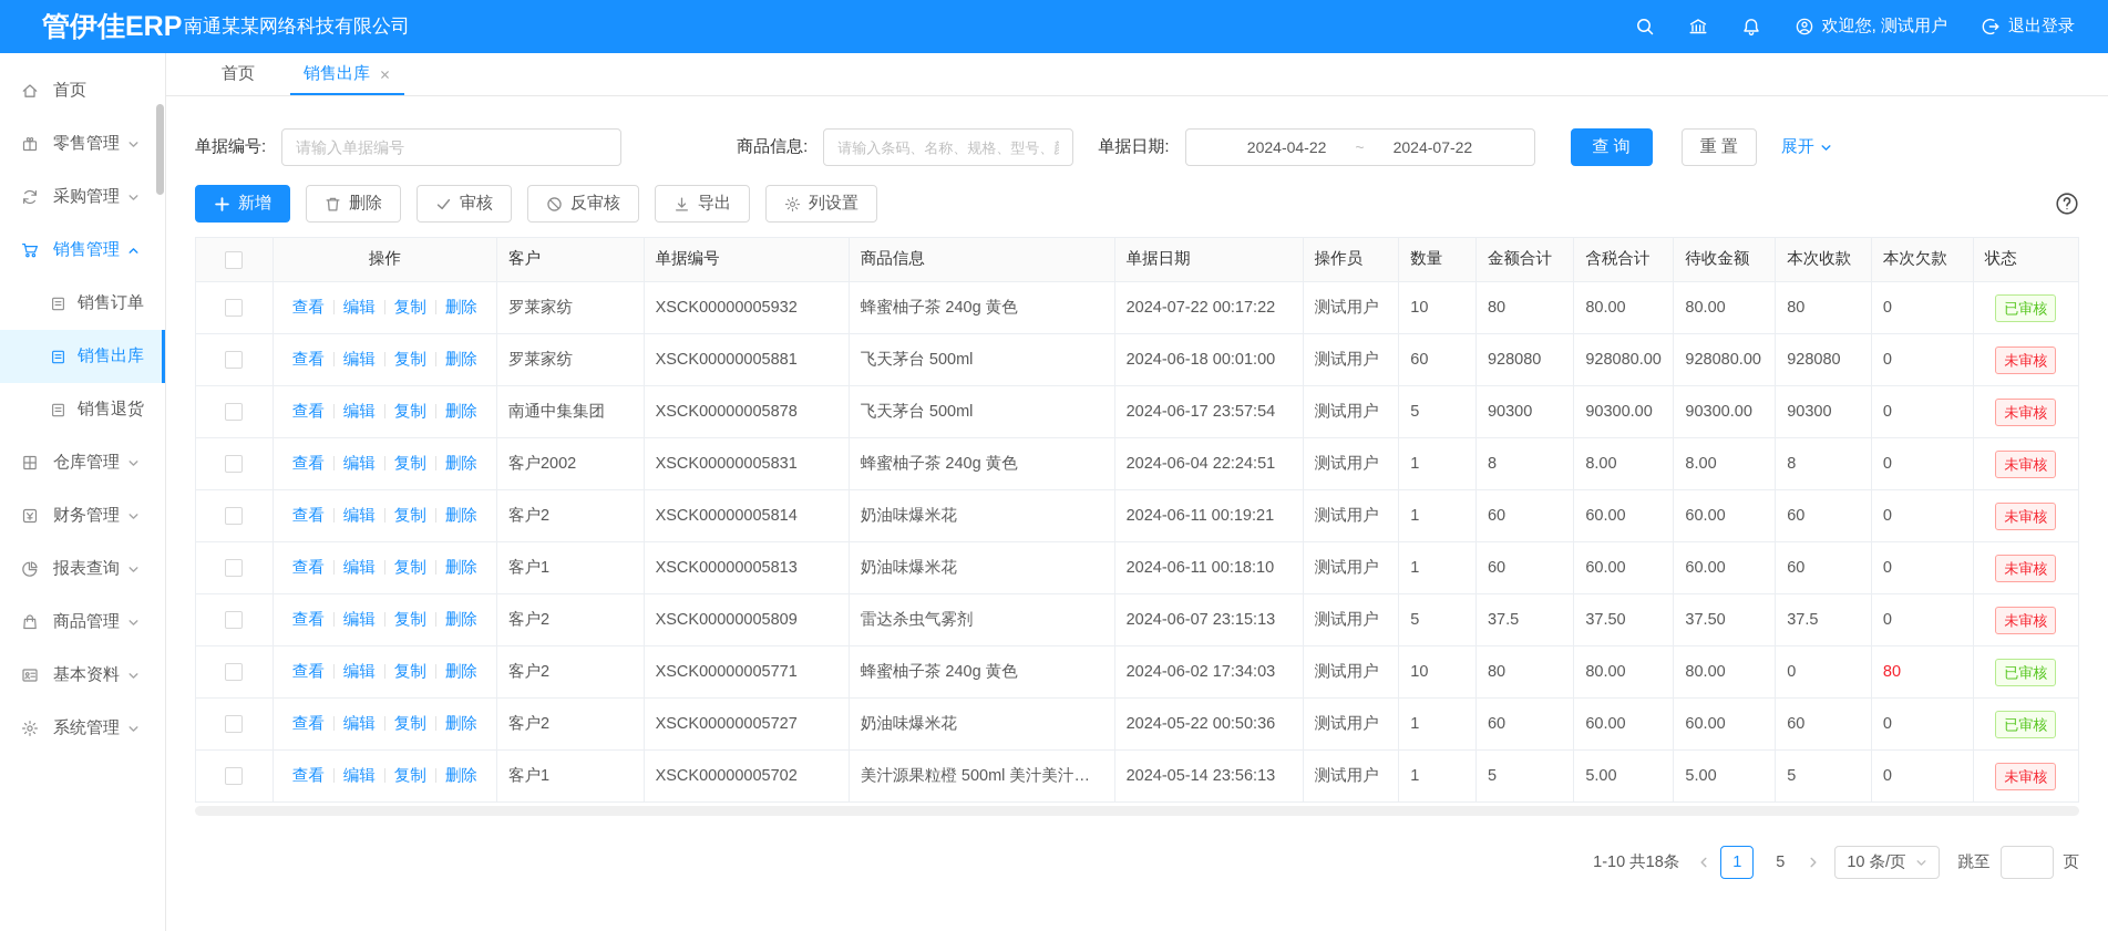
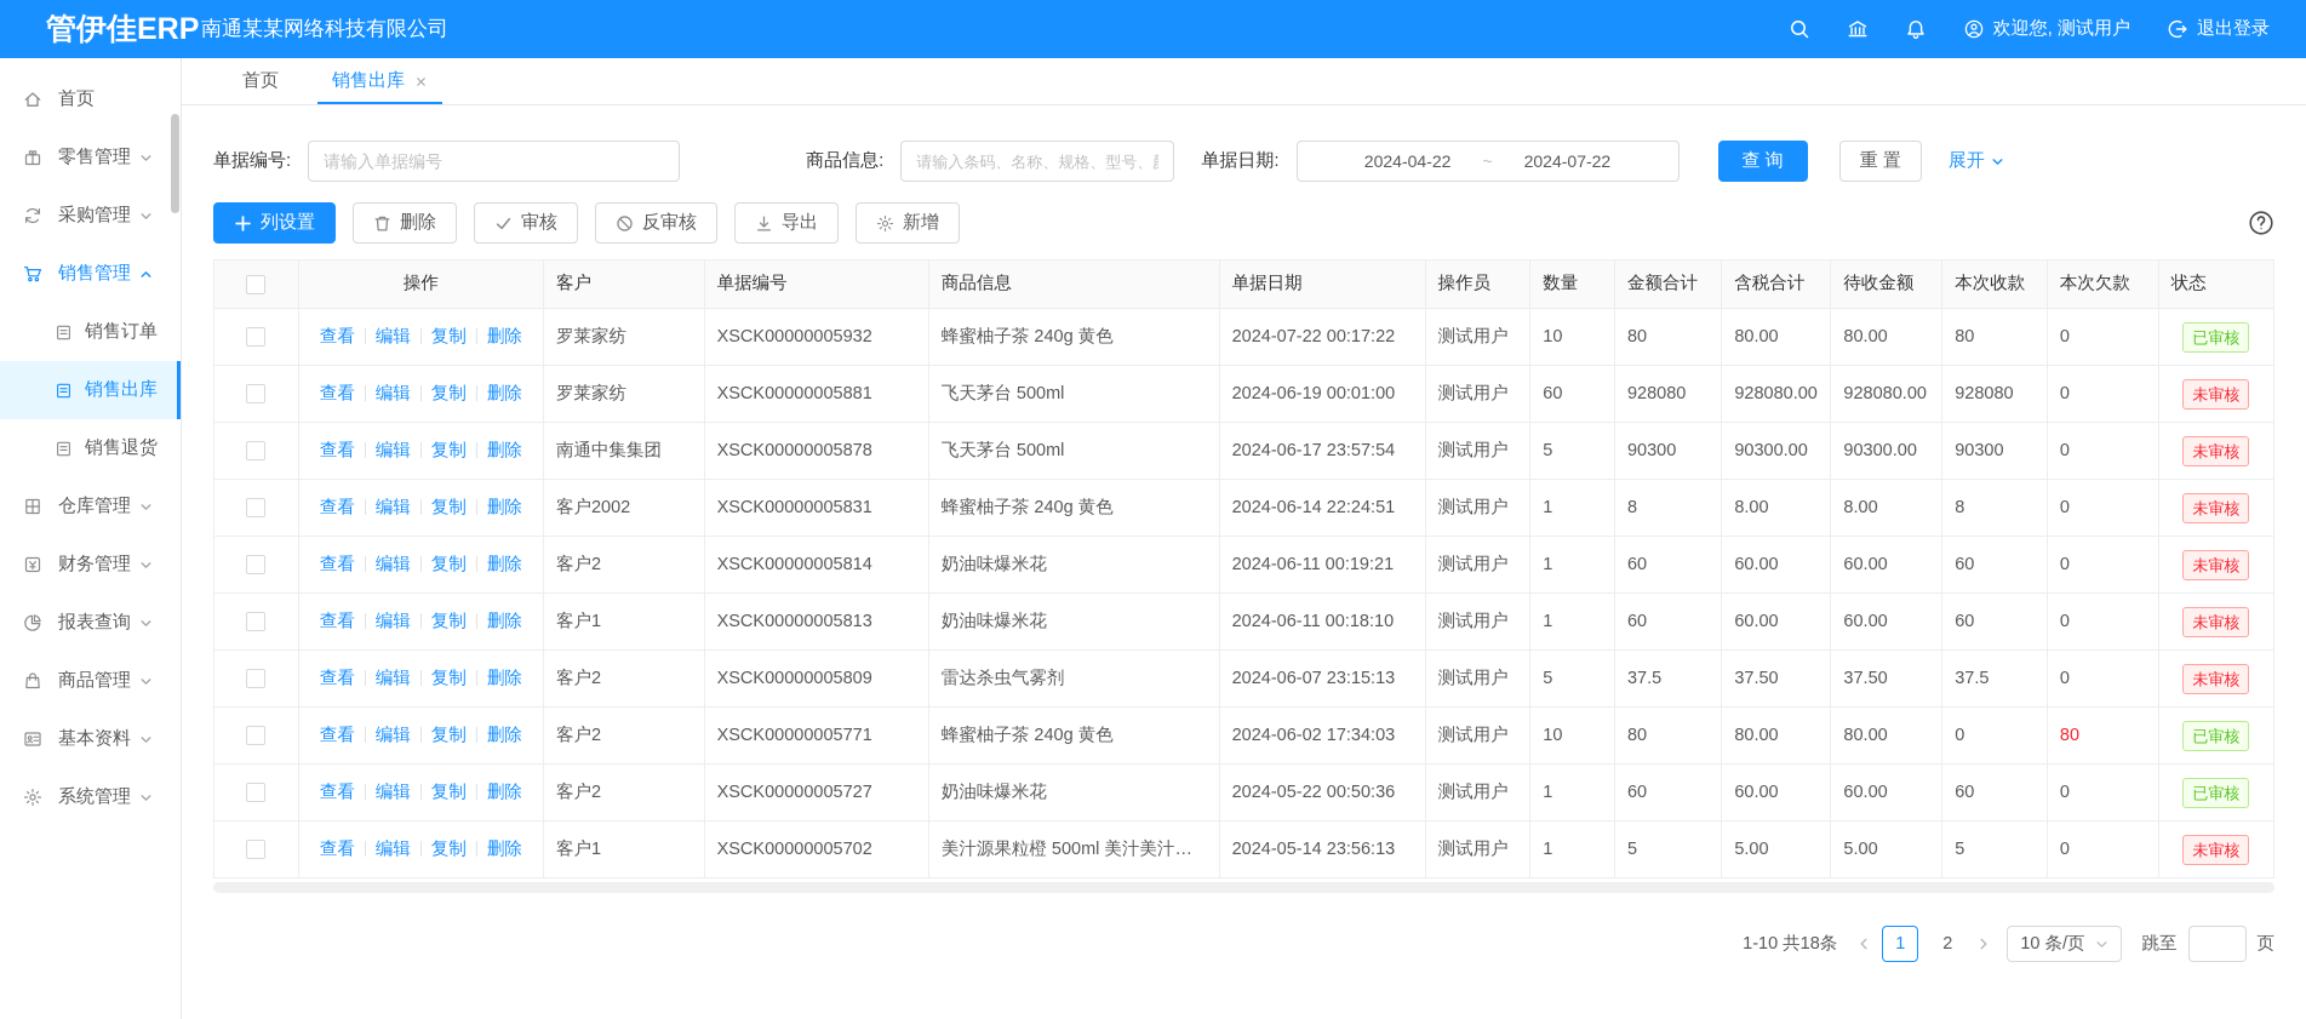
  管伊佳ERP
  南通某某网络科技有限公司
  欢迎您, 测试用户
  退出登录
  首页
  零售管理
  采购管理
  销售管理
  销售订单
  销售出库
  销售退货
  仓库管理
  财务管理
  报表查询
  商品管理
  基本资料
  系统管理
  首页
  销售出库
  单据编号:
  请输入单据编号
  商品信息:
  单据日期:
  2024-04-22
  ~
  2024-07-22
  查 询
  重 置
  展开
- 新增
+ 列设置
  删除
  审核
  反审核
  导出
- 列设置
+ 新增
  	操作	客户	单据编号	商品信息	单据日期	操作员	数量	金额合计	含税合计	待收金额	本次收款	本次欠款	状态
  	查看 编辑 复制 删除	罗莱家纺	XSCK00000005932	蜂蜜柚子茶 240g 黄色	2024-07-22 00:17:22	测试用户	10	80	80.00	80.00	80	0	已审核
- 	查看 编辑 复制 删除	罗莱家纺	XSCK00000005881	飞天茅台 500ml	2024-06-18 00:01:00	测试用户	60	928080	928080.00	928080.00	928080	0	未审核
+ 	查看 编辑 复制 删除	罗莱家纺	XSCK00000005881	飞天茅台 500ml	2024-06-19 00:01:00	测试用户	60	928080	928080.00	928080.00	928080	0	未审核
  	查看 编辑 复制 删除	南通中集集团	XSCK00000005878	飞天茅台 500ml	2024-06-17 23:57:54	测试用户	5	90300	90300.00	90300.00	90300	0	未审核
- 	查看 编辑 复制 删除	客户2002	XSCK00000005831	蜂蜜柚子茶 240g 黄色	2024-06-04 22:24:51	测试用户	1	8	8.00	8.00	8	0	未审核
+ 	查看 编辑 复制 删除	客户2002	XSCK00000005831	蜂蜜柚子茶 240g 黄色	2024-06-14 22:24:51	测试用户	1	8	8.00	8.00	8	0	未审核
  	查看 编辑 复制 删除	客户2	XSCK00000005814	奶油味爆米花	2024-06-11 00:19:21	测试用户	1	60	60.00	60.00	60	0	未审核
  	查看 编辑 复制 删除	客户1	XSCK00000005813	奶油味爆米花	2024-06-11 00:18:10	测试用户	1	60	60.00	60.00	60	0	未审核
  	查看 编辑 复制 删除	客户2	XSCK00000005809	雷达杀虫气雾剂	2024-06-07 23:15:13	测试用户	5	37.5	37.50	37.50	37.5	0	未审核
  	查看 编辑 复制 删除	客户2	XSCK00000005771	蜂蜜柚子茶 240g 黄色	2024-06-02 17:34:03	测试用户	10	80	80.00	80.00	0	80	已审核
  	查看 编辑 复制 删除	客户2	XSCK00000005727	奶油味爆米花	2024-05-22 00:50:36	测试用户	1	60	60.00	60.00	60	0	已审核
  	查看 编辑 复制 删除	客户1	XSCK00000005702	美汁源果粒橙 500ml 美汁美汁美汁..	2024-05-14 23:56:13	测试用户	1	5	5.00	5.00	5	0	未审核
  1-10 共18条
  1
- 5
+ 2
  10 条/页
  跳至
  页
